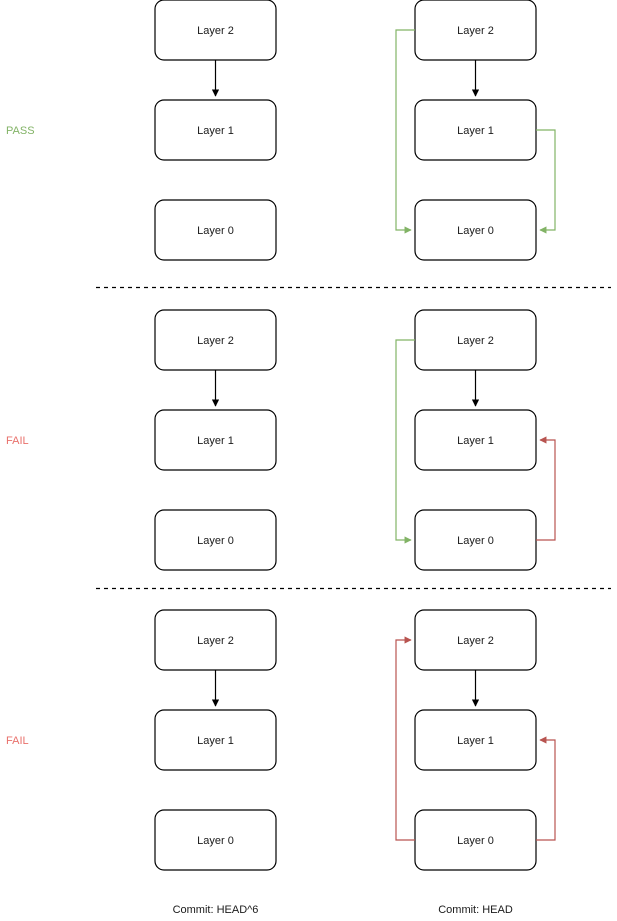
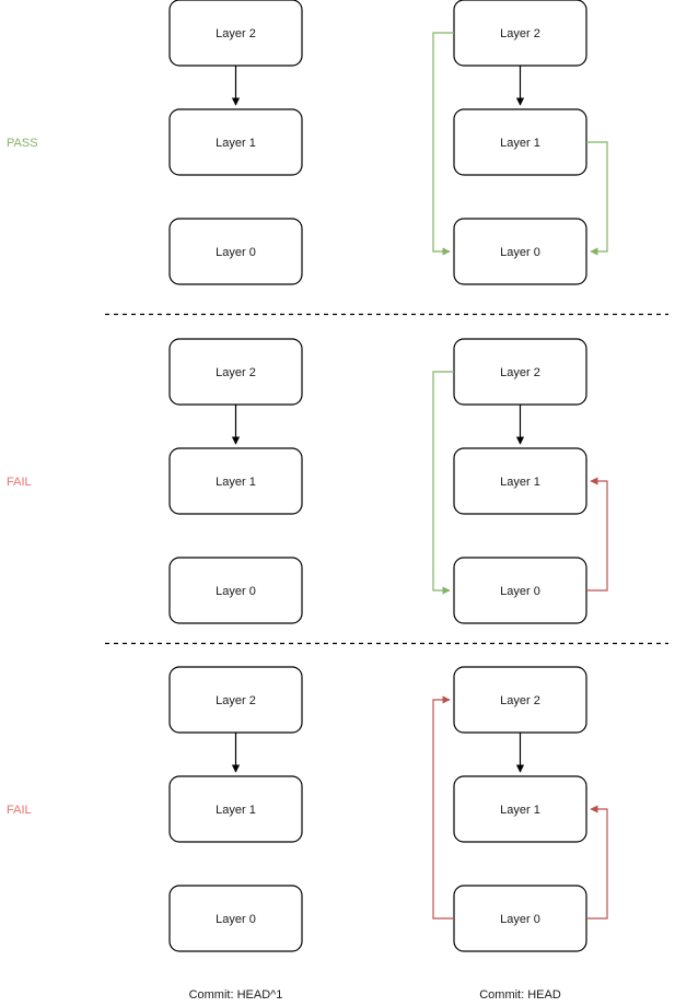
  PASS
  Layer 2
  Layer 1
  Layer 0
  Layer 2
  Layer 1
  Layer 0
  FAIL
  Layer 2
  Layer 1
  Layer 0
  Layer 2
  Layer 1
  Layer 0
  FAIL
  Layer 2
  Layer 1
  Layer 0
  Layer 2
  Layer 1
  Layer 0
- Commit: HEAD^6
+ Commit: HEAD^1
  Commit: HEAD
